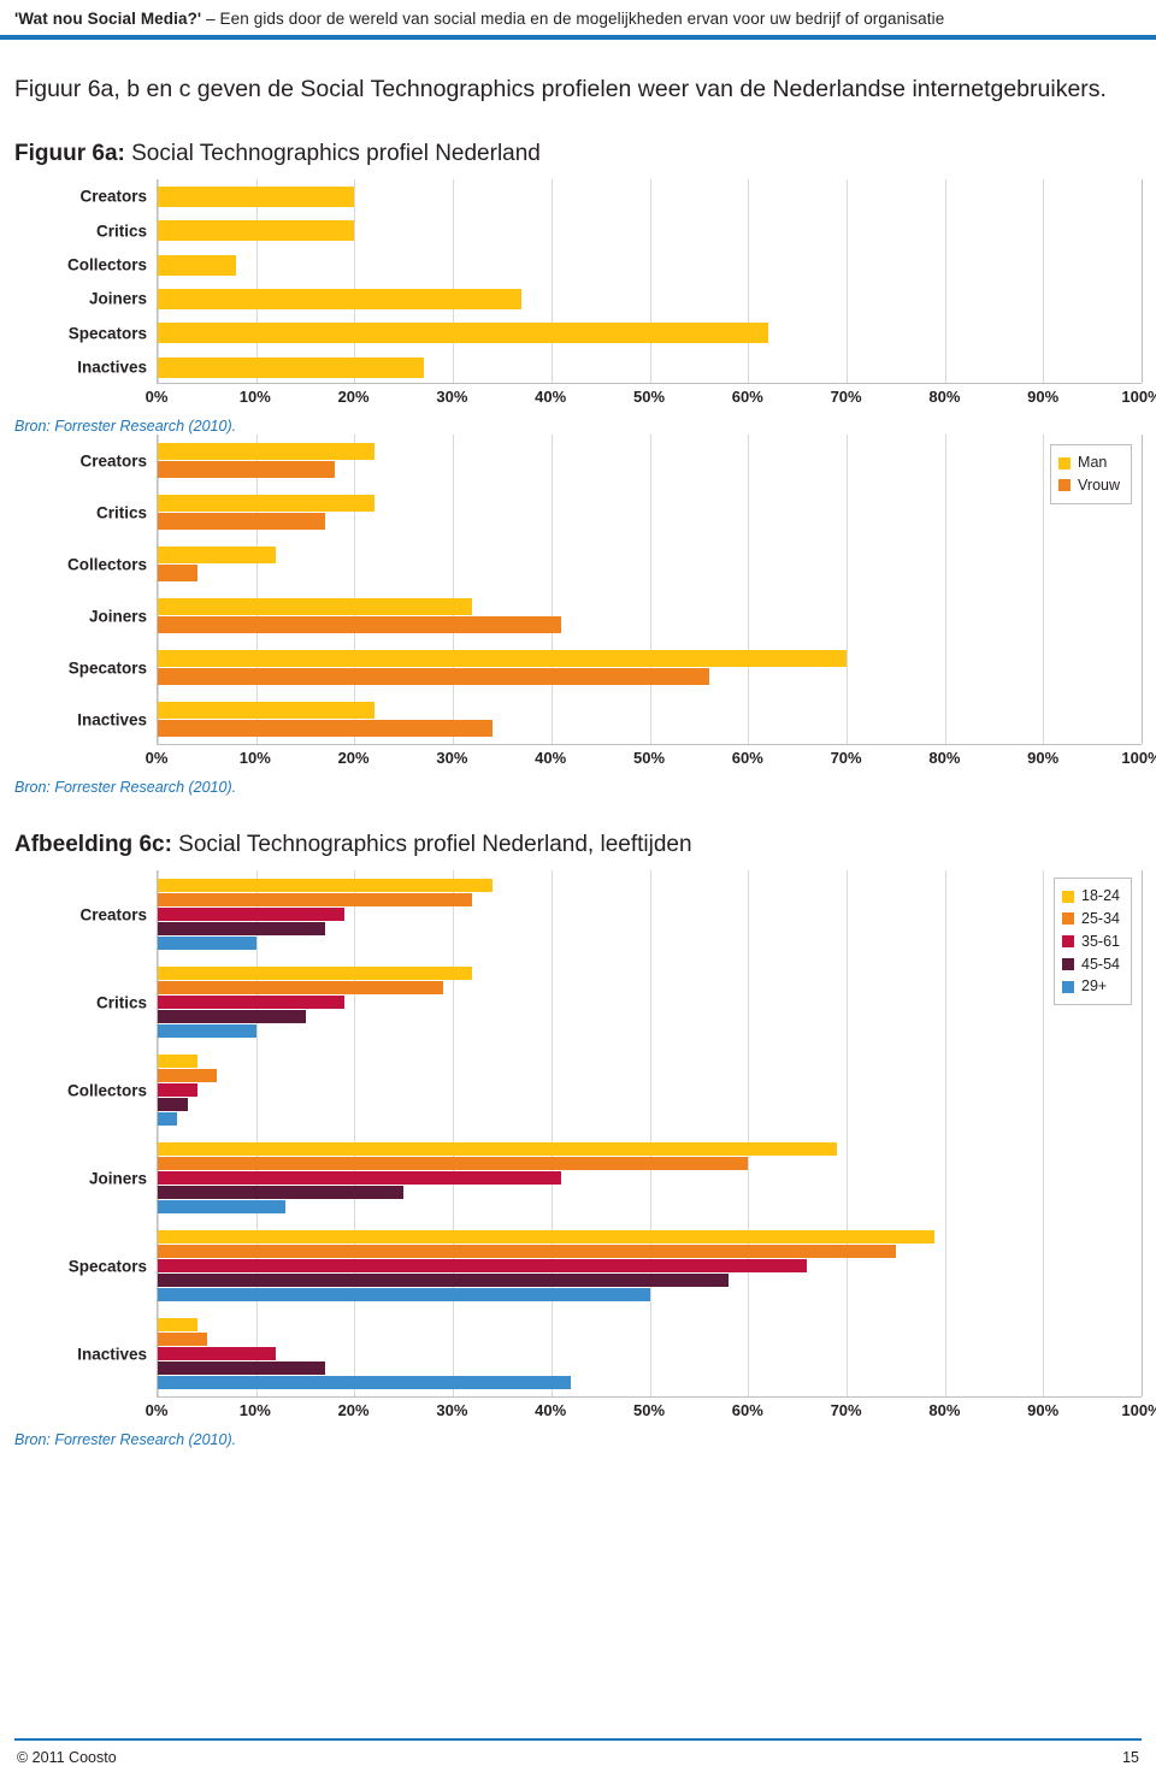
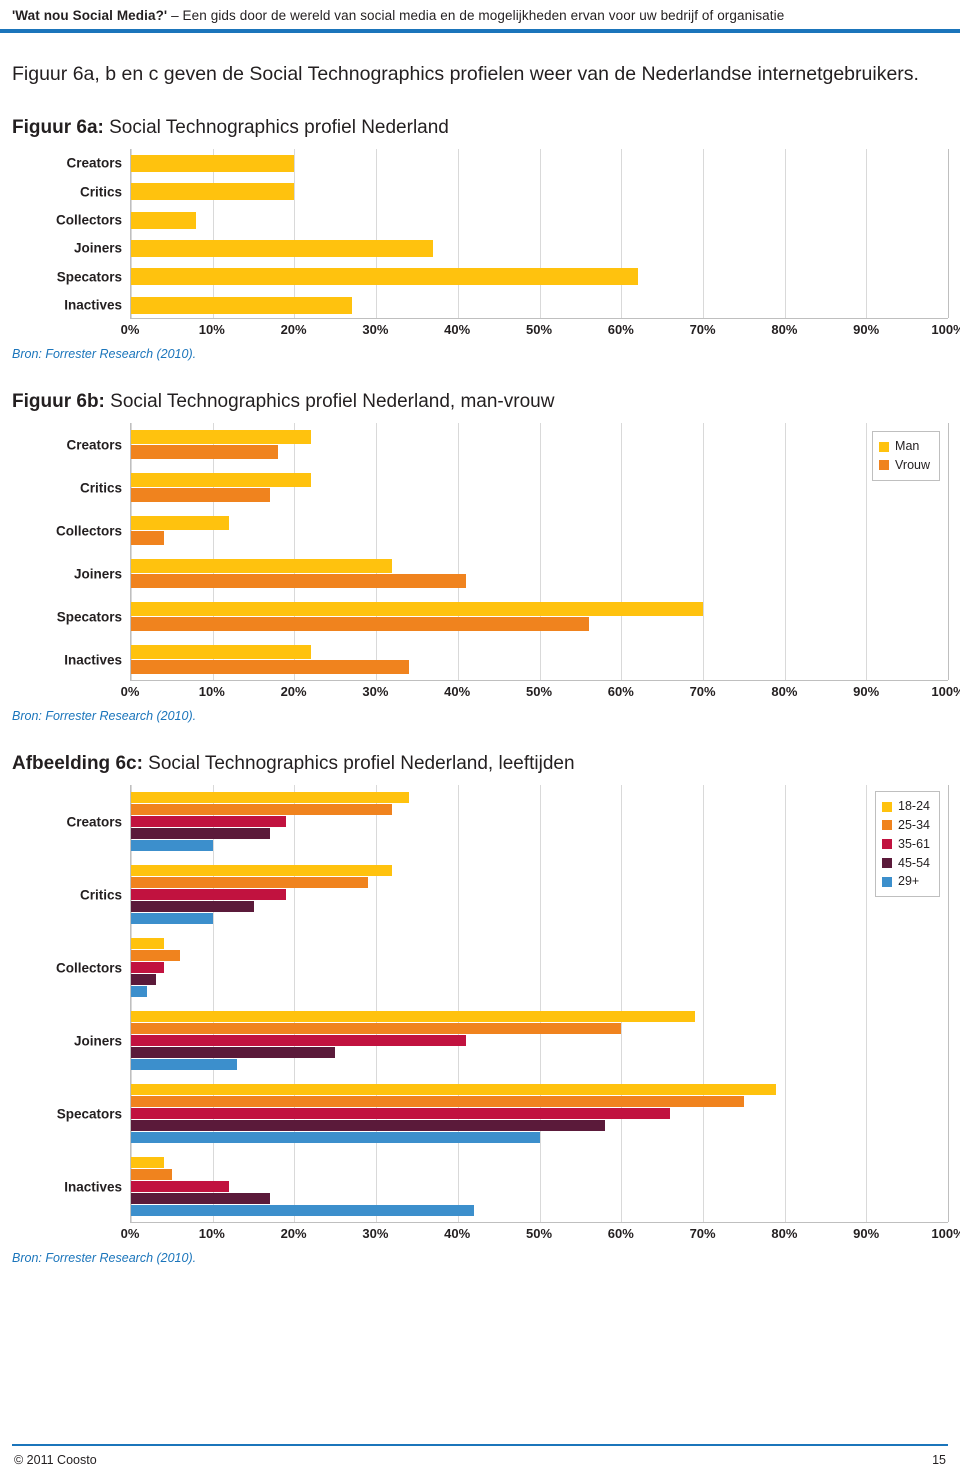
  'Wat nou Social Media?' – Een gids door de wereld van social media en de mogelijkheden ervan voor uw bedrijf of organisatie
  Figuur 6a, b en c geven de Social Technographics profielen weer van de Nederlandse internetgebruikers.
  Figuur 6a: Social Technographics profiel Nederland
  Creators
  Critics
  Collectors
  Joiners
  Specators
  Inactives
  0%
  10%
  20%
  30%
  40%
  50%
  60%
  70%
  80%
  90%
  100%
  Bron: Forrester Research (2010).
+ Figuur 6b: Social Technographics profiel Nederland, man-vrouw
  Creators
  Critics
  Collectors
  Joiners
  Specators
  Inactives
  Man
  Vrouw
  0%
  10%
  20%
  30%
  40%
  50%
  60%
  70%
  80%
  90%
  100%
  Bron: Forrester Research (2010).
  Afbeelding 6c: Social Technographics profiel Nederland, leeftijden
  Creators
  Critics
  Collectors
  Joiners
  Specators
  Inactives
  18-24
  25-34
  35-61
  45-54
  29+
  0%
  10%
  20%
  30%
  40%
  50%
  60%
  70%
  80%
  90%
  100%
  Bron: Forrester Research (2010).
  © 2011 Coosto
  15
